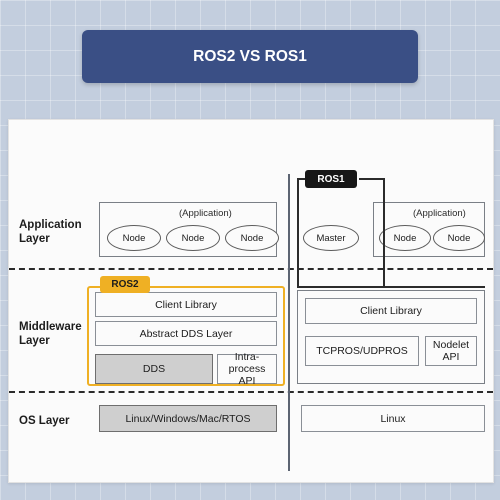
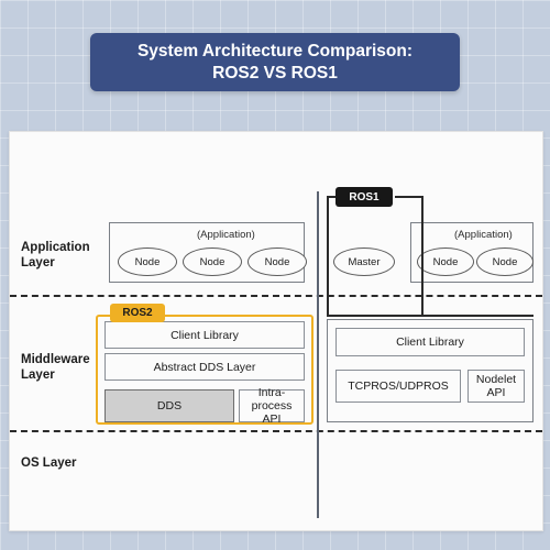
+ System Architecture Comparison:
  ROS2 VS ROS1
  Application
  Layer
  Middleware
  Layer
  OS Layer
  (Application)
  Node
  Node
  Node
  Master
  (Application)
  Node
  Node
  ROS1
  ROS2
  Client Library
  Abstract DDS Layer
  DDS
  Intra-process
  API
  Client Library
  TCPROS/UDPROS
  Nodelet
  API
- Linux/Windows/Mac/RTOS
- Linux
